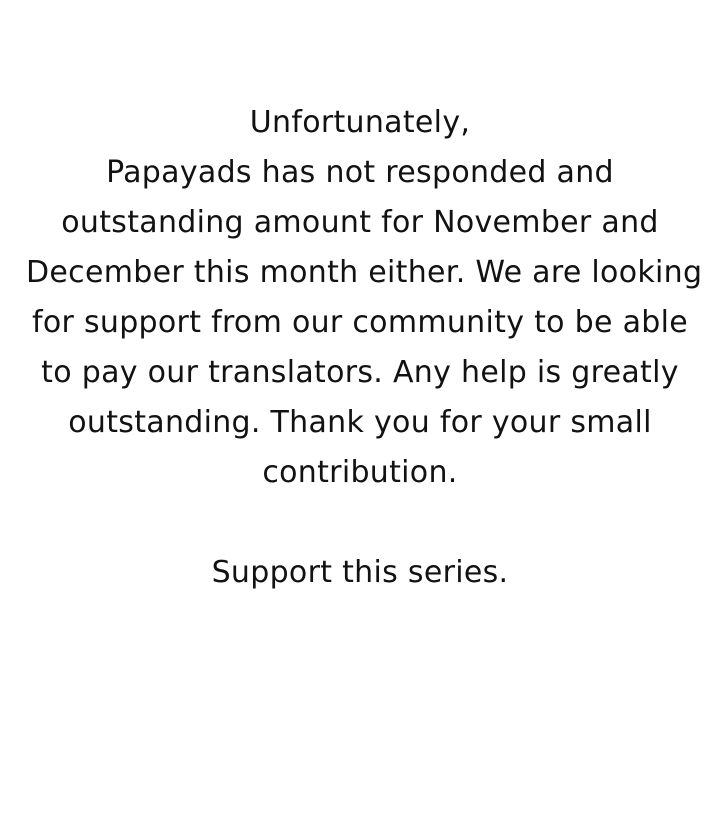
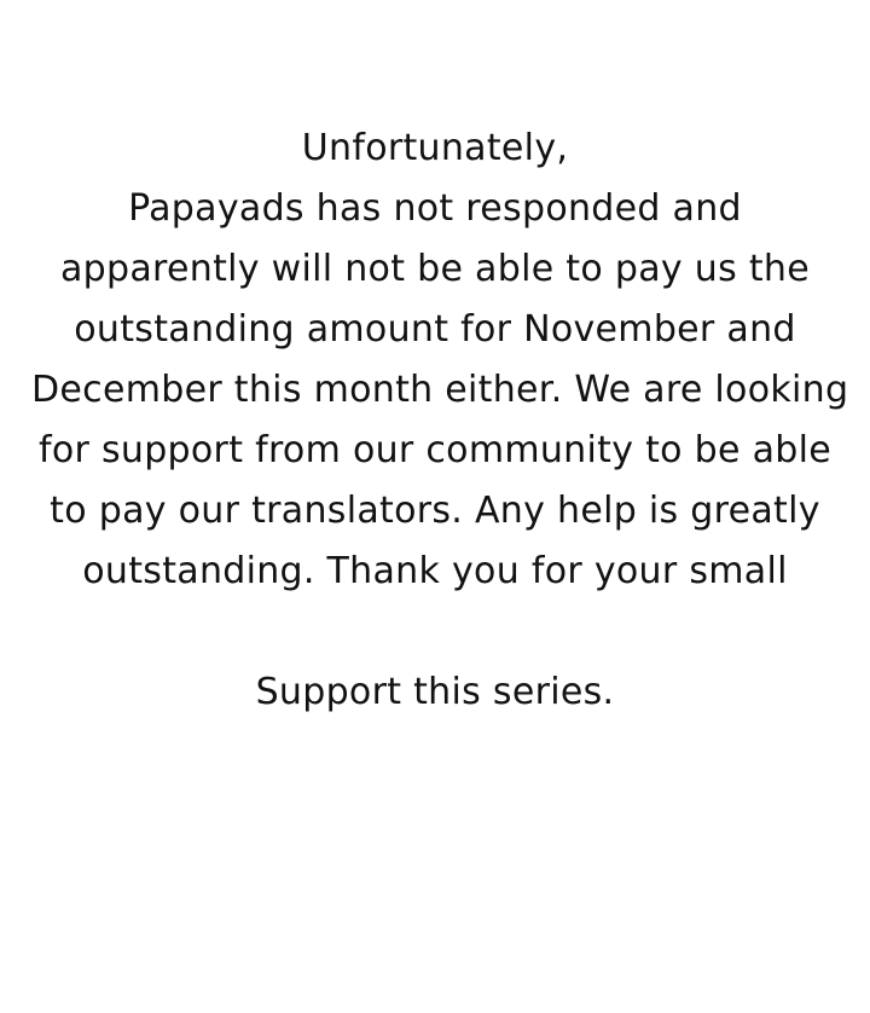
  Unfortunately,
  Papayads has not responded and
+ apparently will not be able to pay us the
  outstanding amount for November and
  December this month either. We are looking
  for support from our community to be able
  to pay our translators. Any help is greatly
  outstanding. Thank you for your small
- contribution.
  Support this series.
